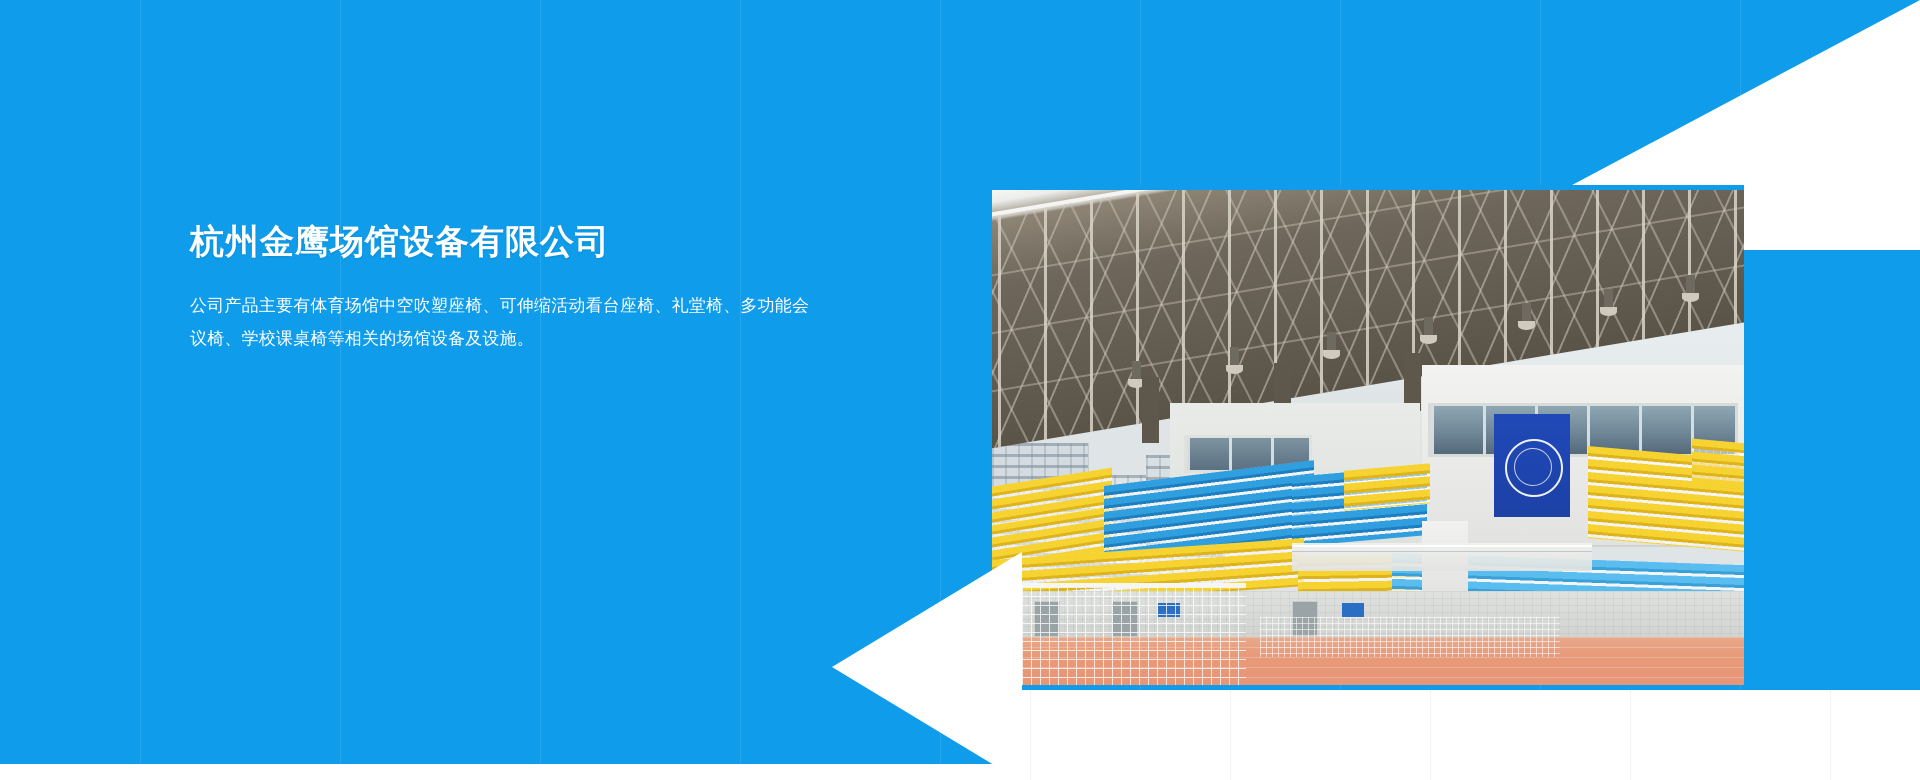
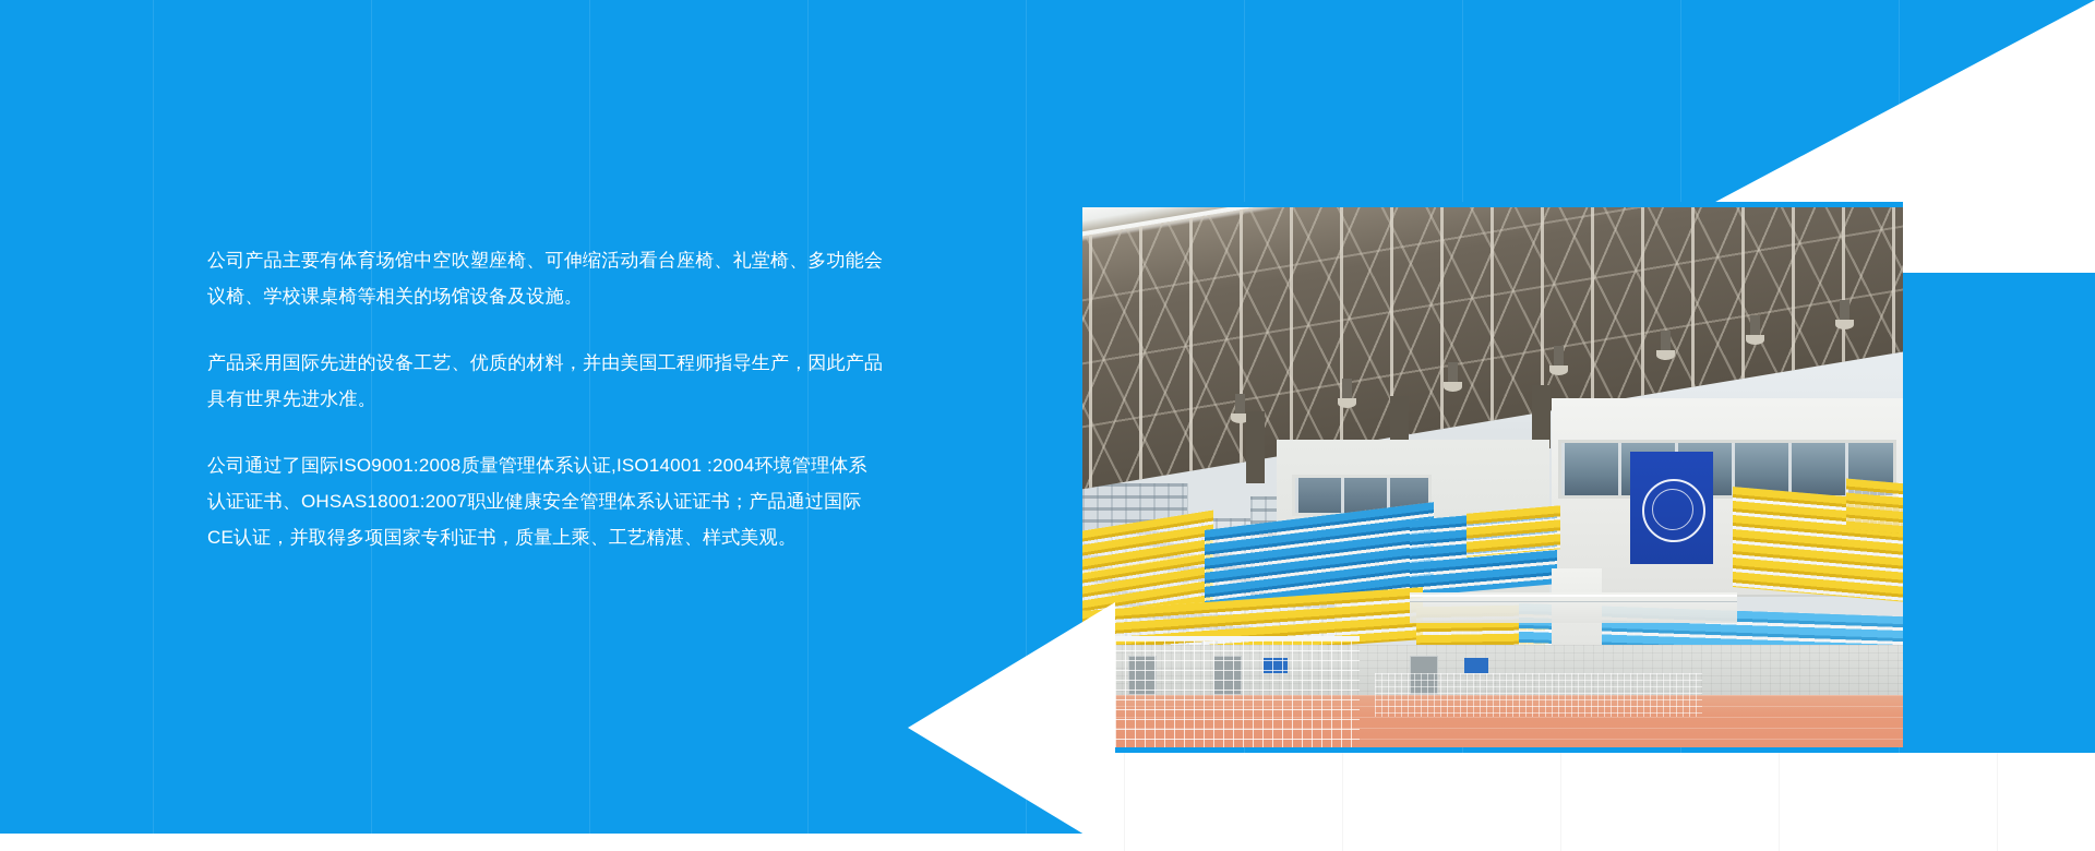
- 杭州金鹰场馆设备有限公司
  公司产品主要有体育场馆中空吹塑座椅、可伸缩活动看台座椅、礼堂椅、多功能会议椅、学校课桌椅等相关的场馆设备及设施。
+ 产品采用国际先进的设备工艺、优质的材料，并由美国工程师指导生产，因此产品具有世界先进水准。
+ 公司通过了国际ISO9001:2008质量管理体系认证,ISO14001 :2004环境管理体系认证证书、OHSAS18001:2007职业健康安全管理体系认证证书；产品通过国际CE认证，并取得多项国家专利证书，质量上乘、工艺精湛、样式美观。
